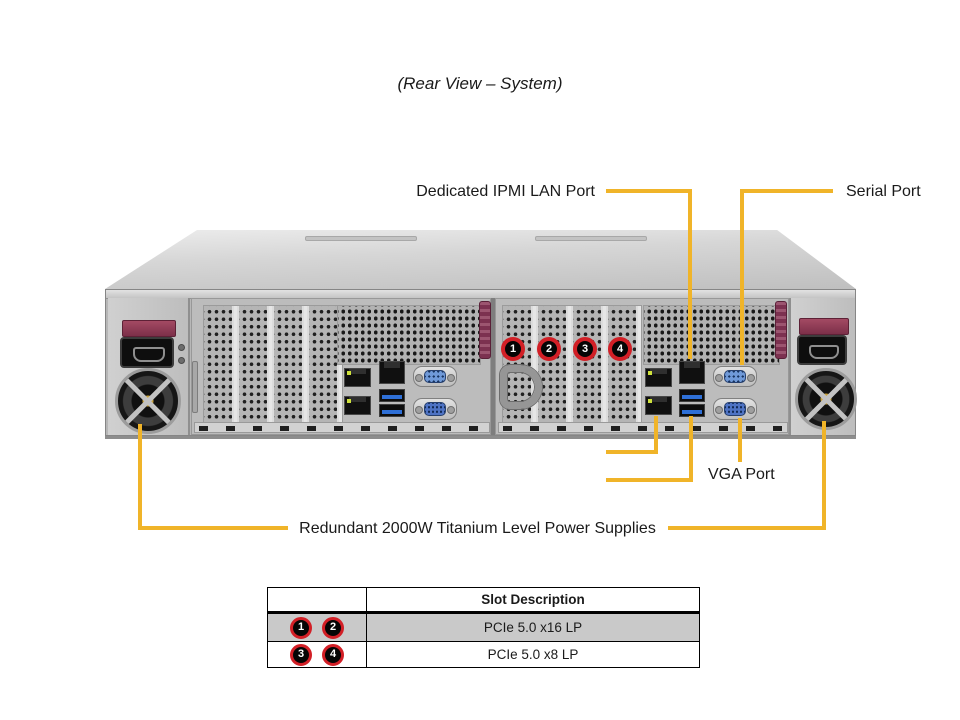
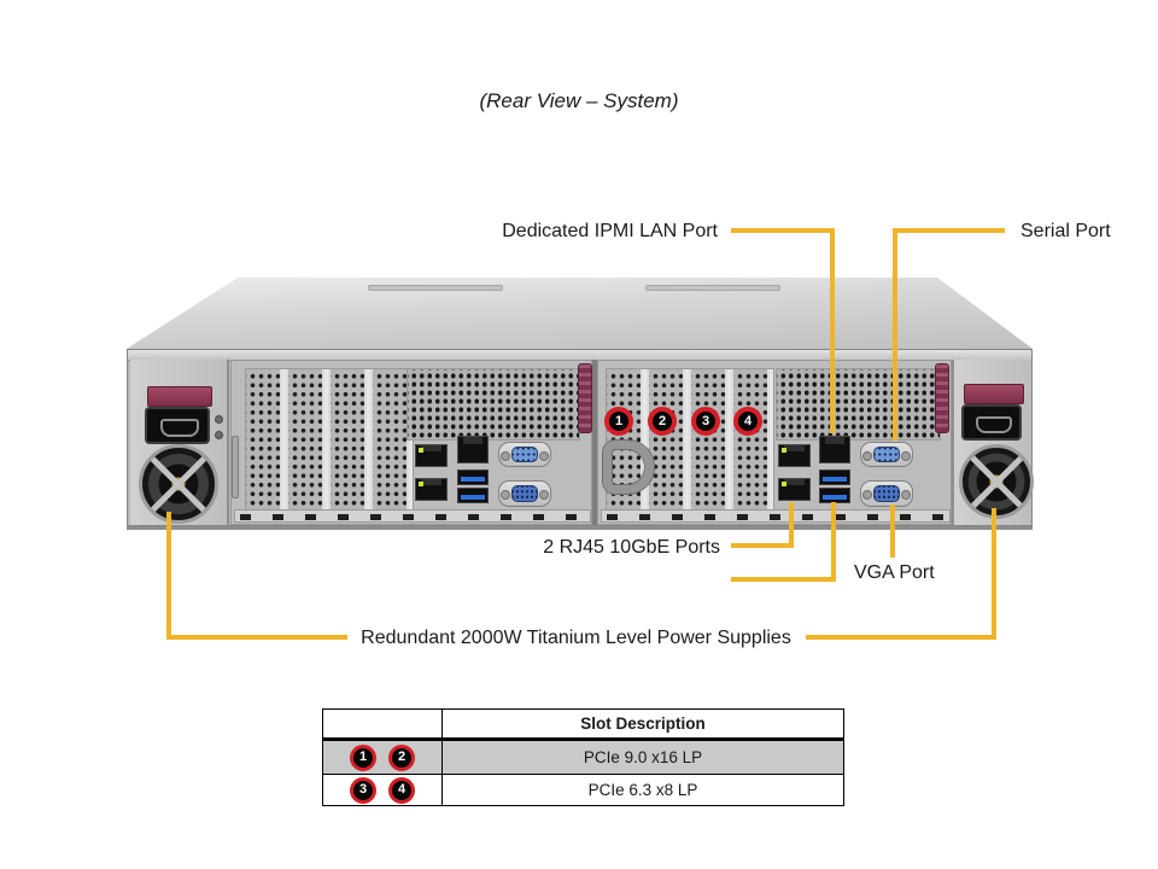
  (Rear View – System)
  1
  2
  3
  4
  Dedicated IPMI LAN Port
  Serial Port
+ 2 RJ45 10GbE Ports
  VGA Port
  Redundant 2000W Titanium Level Power Supplies
  Slot Description
  1
  2
- PCIe 5.0 x16 LP
+ PCIe 9.0 x16 LP
  3
  4
- PCIe 5.0 x8 LP
+ PCIe 6.3 x8 LP
